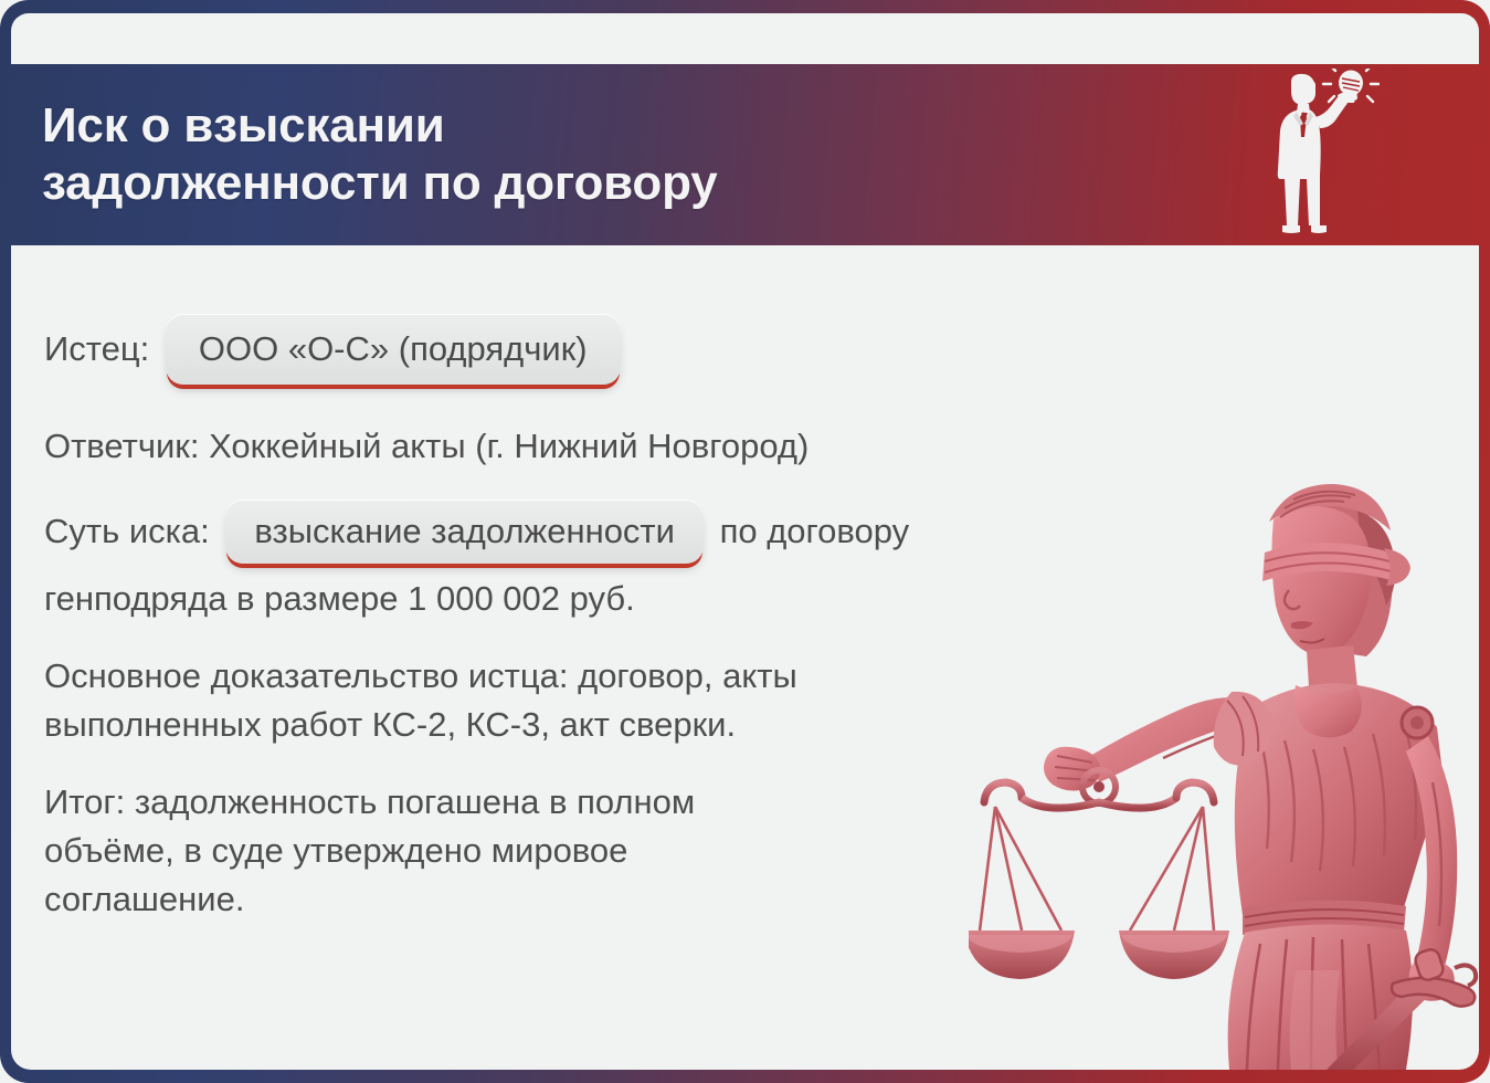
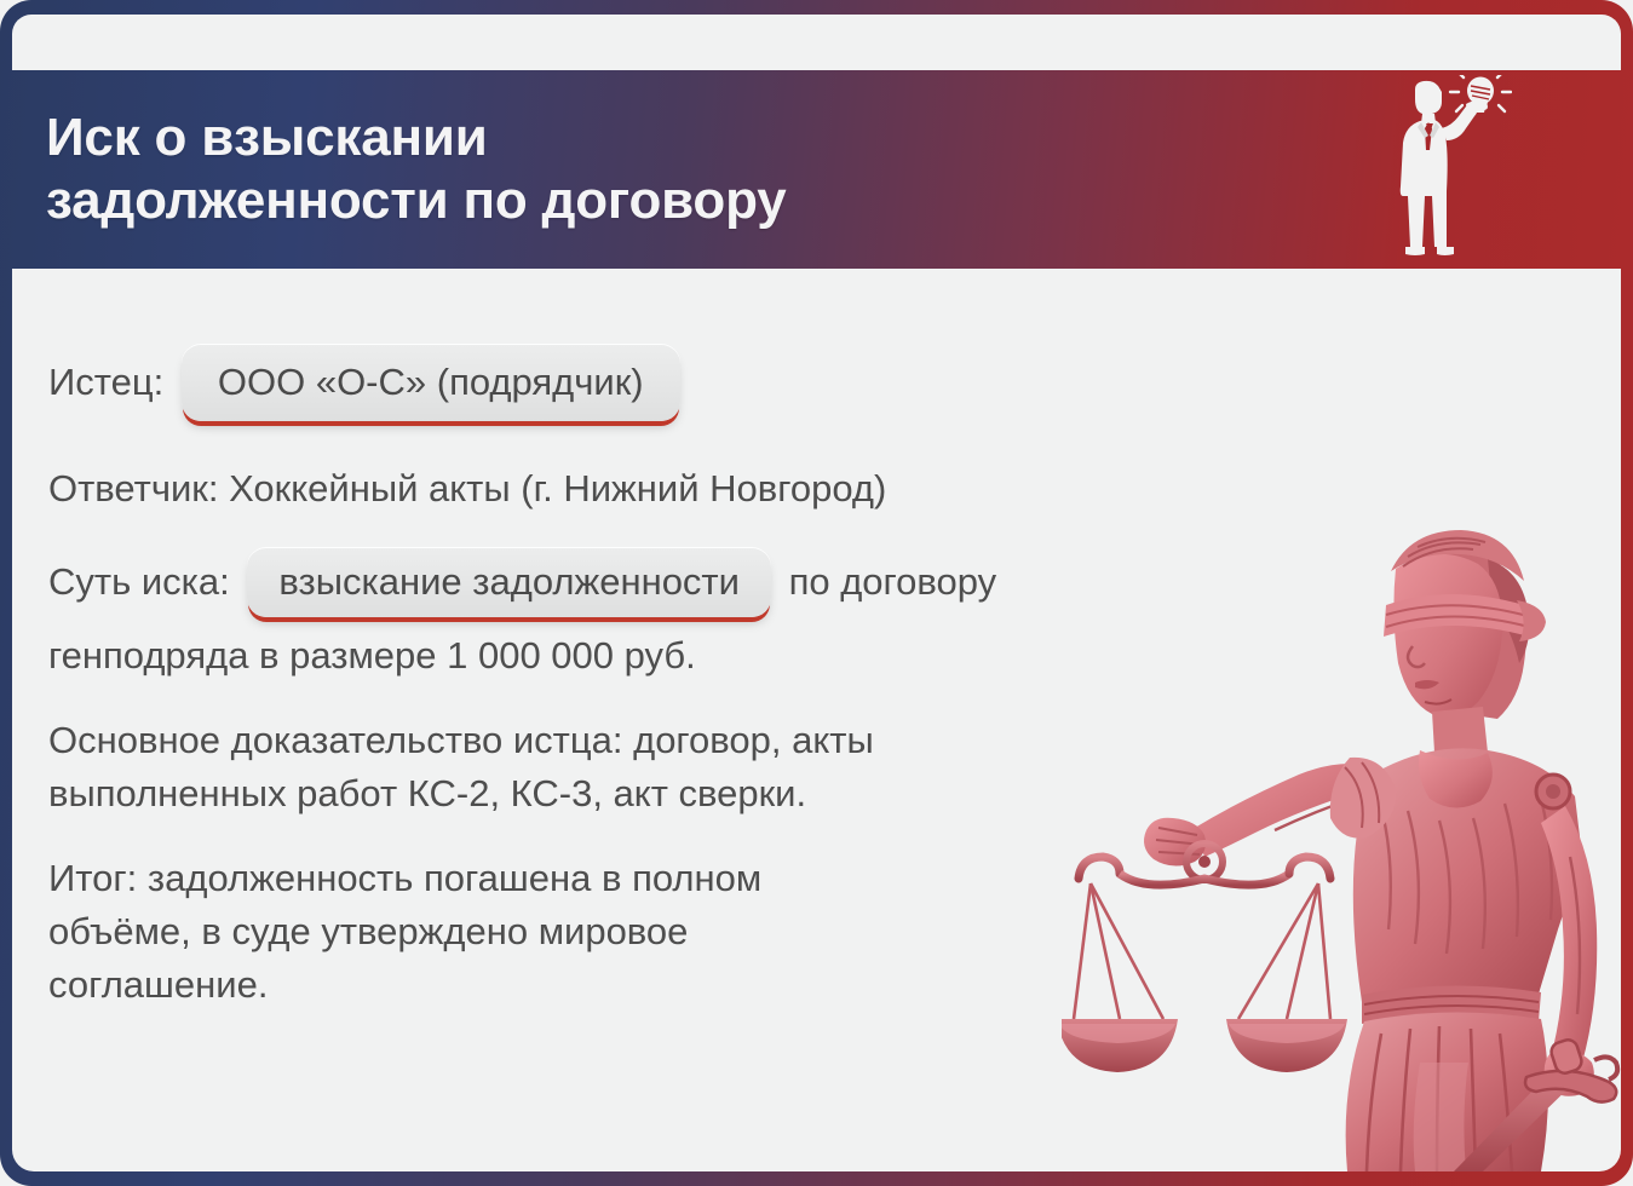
  Иск о взыскании
  задолженности по договору
  Истец: ООО «О-С» (подрядчик)
  Ответчик: Хоккейный акты (г. Нижний Новгород)
  Суть иска: взыскание задолженности по договору
- генподряда в размере 1 000 002 руб.
+ генподряда в размере 1 000 000 руб.
  Основное доказательство истца: договор, акты
  выполненных работ КС-2, КС-3, акт сверки.
  Итог: задолженность погашена в полном
  объёме, в суде утверждено мировое
  соглашение.
